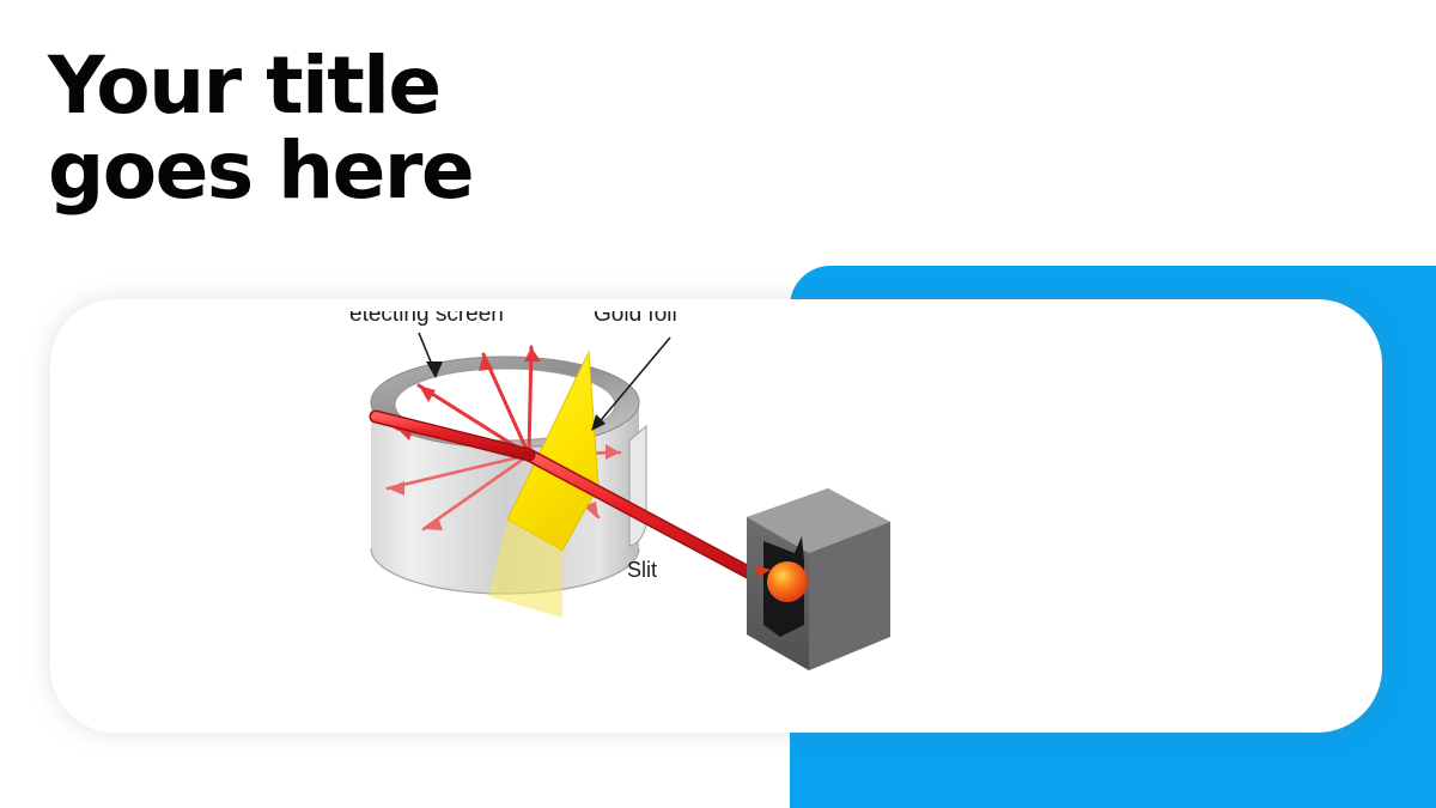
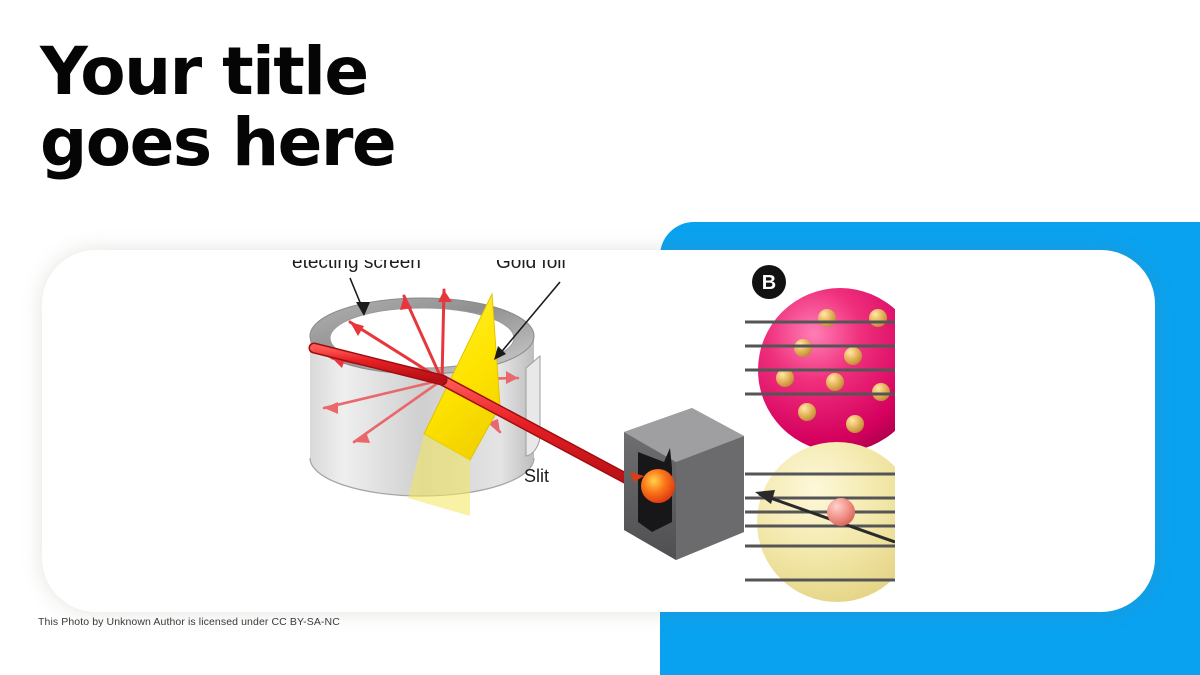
  Your title
  goes here
  etecting screen
  Gold foil
  Slit
+ B
+ This Photo by Unknown Author is licensed under CC BY-SA-NC
